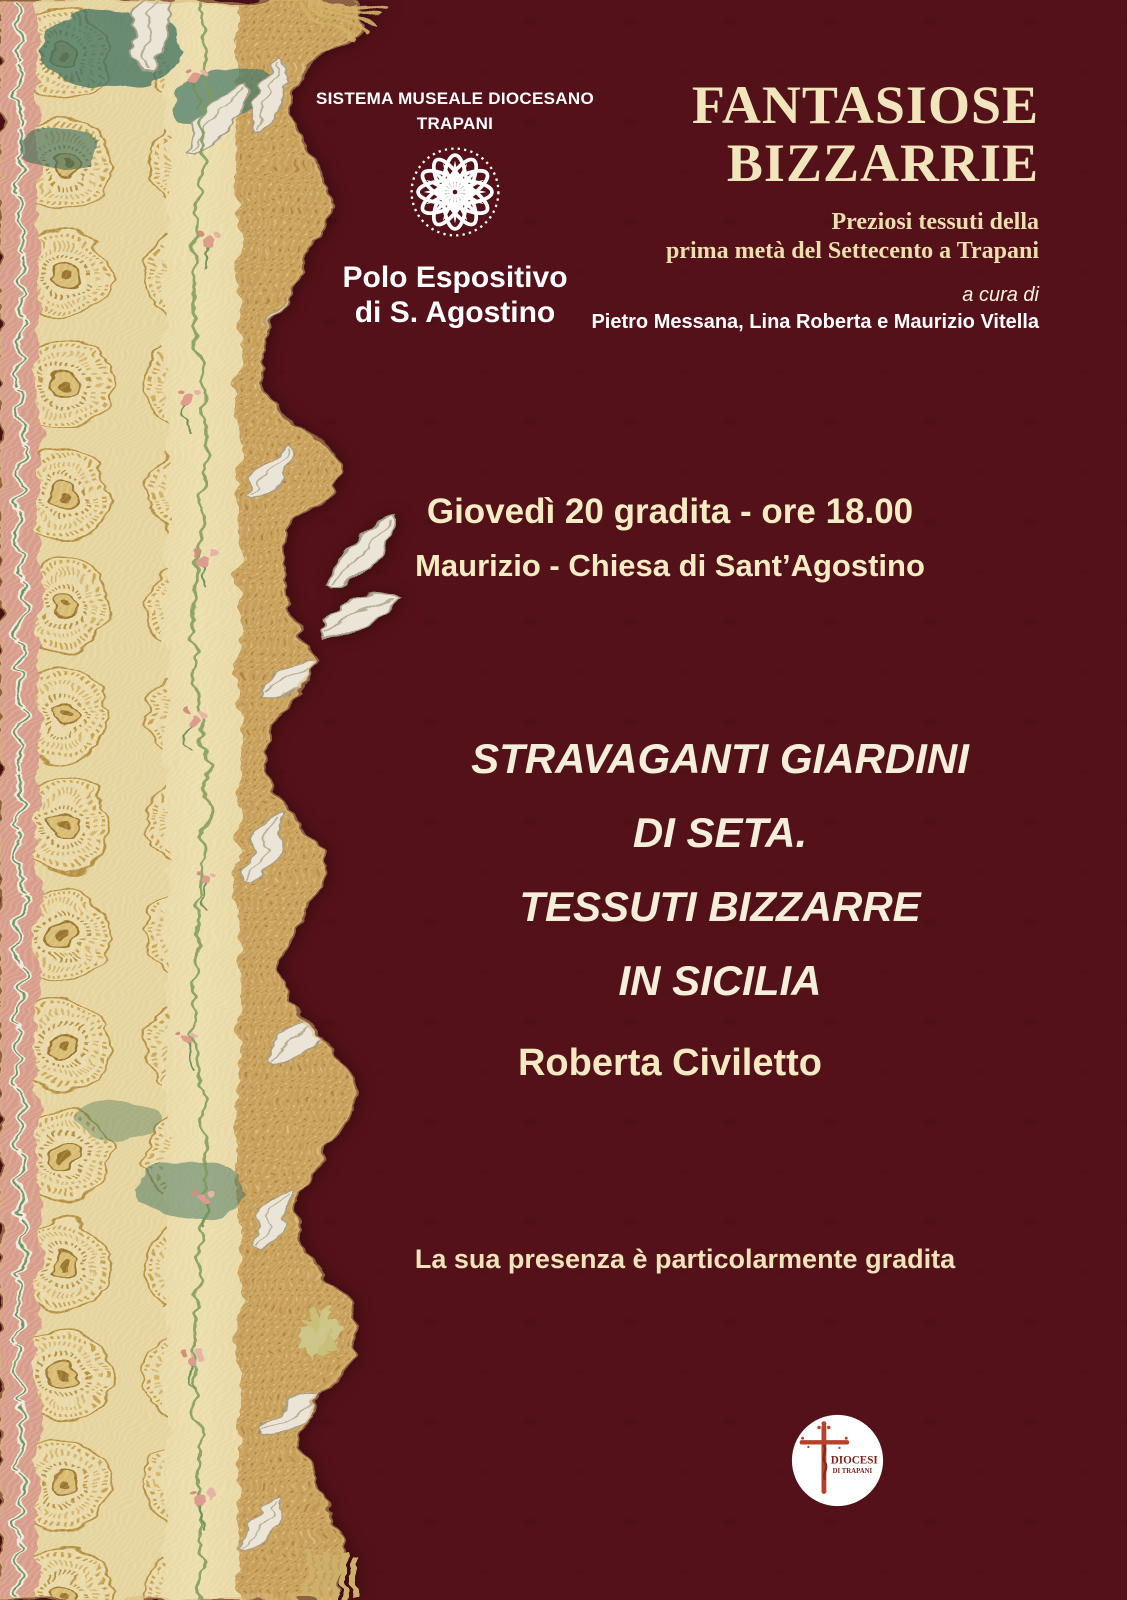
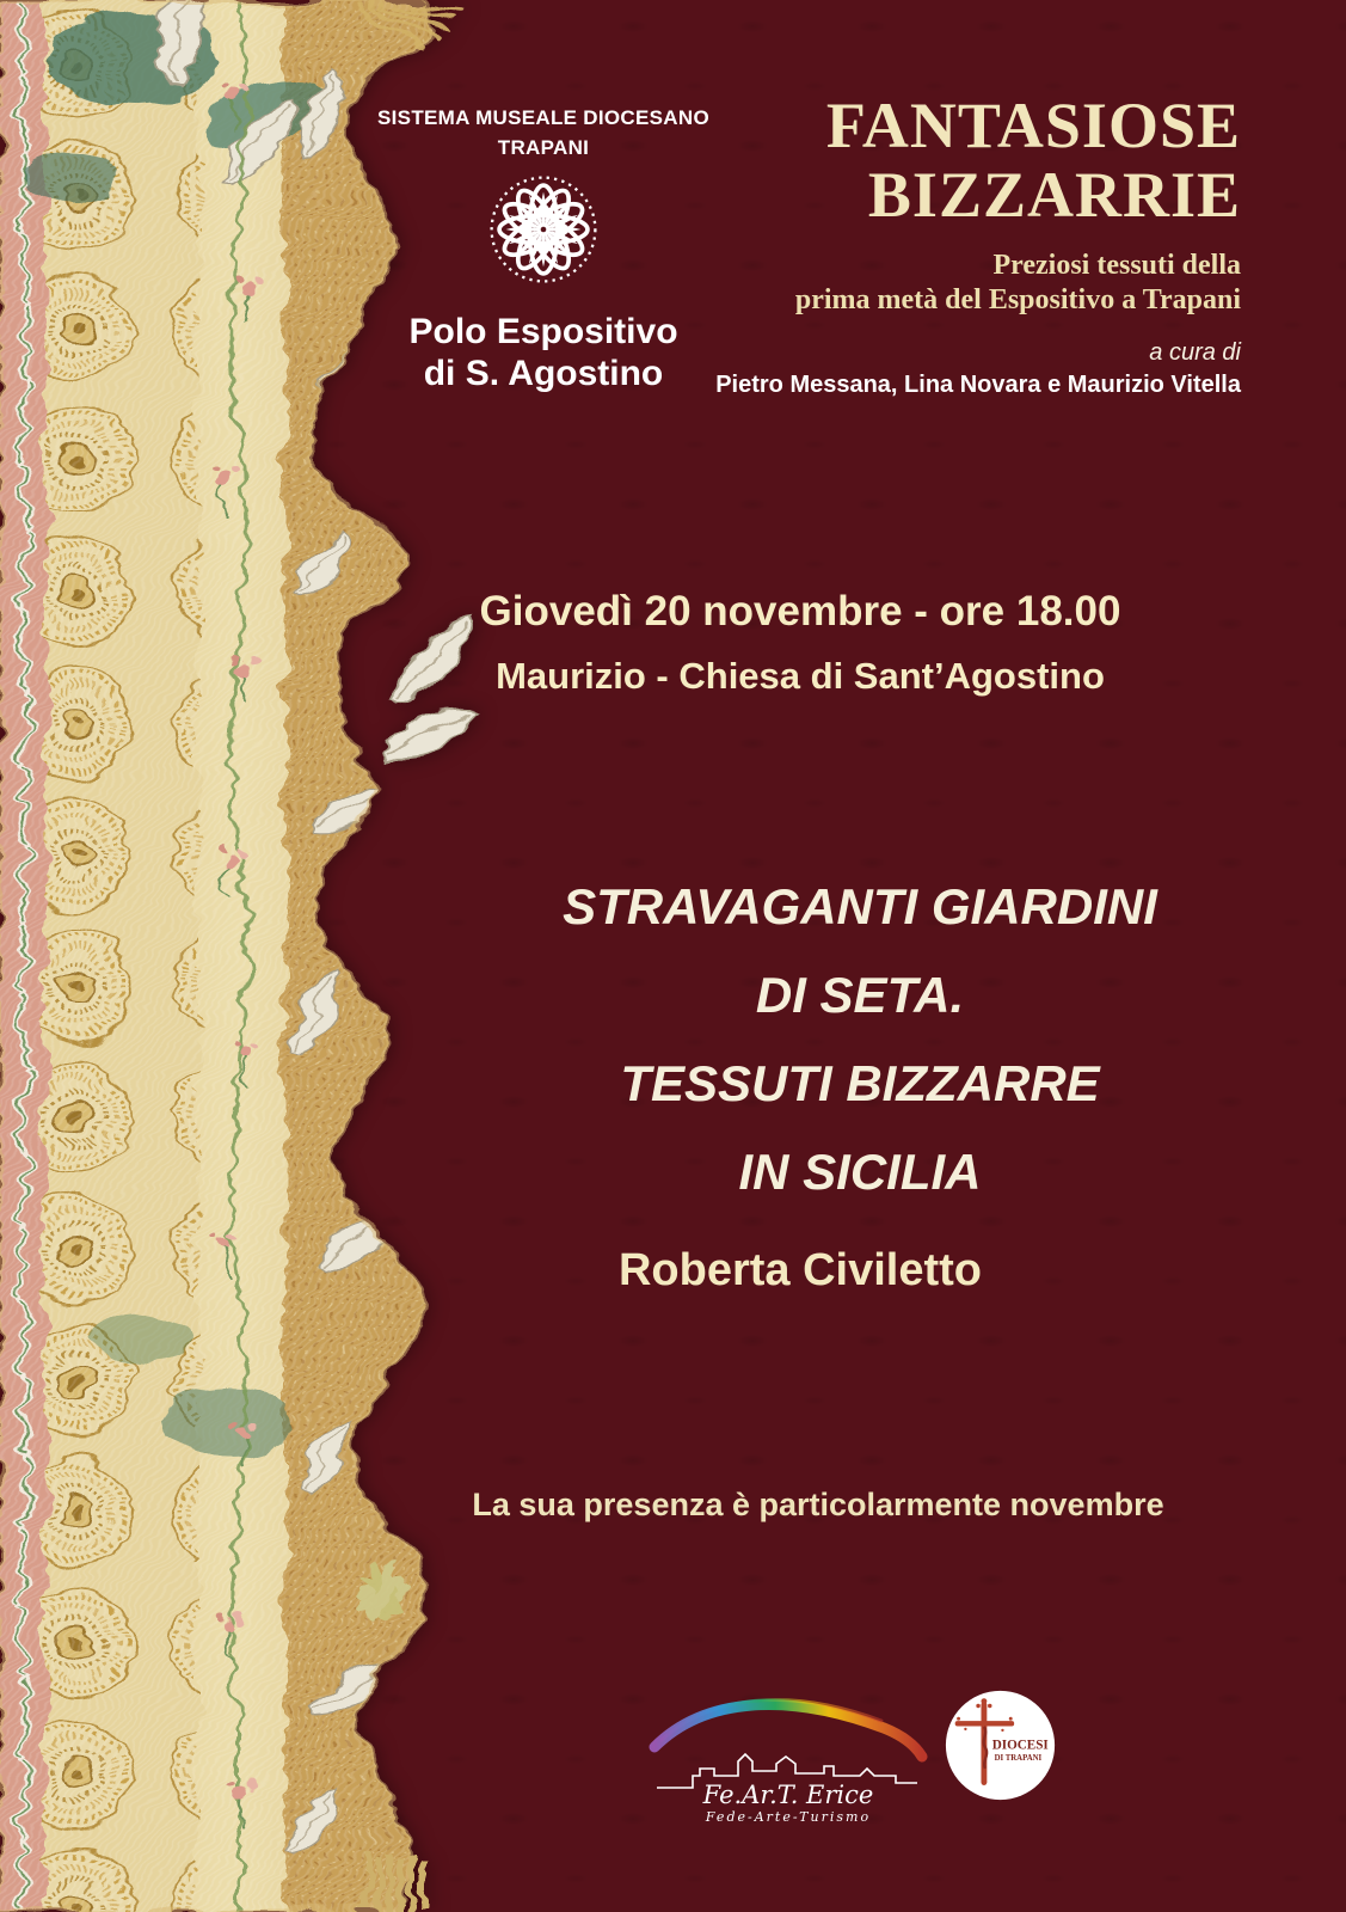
  SISTEMA MUSEALE DIOCESANO
  TRAPANI
  Polo Espositivo
  di S. Agostino
  FANTASIOSE
  BIZZARRIE
  Preziosi tessuti della
- prima metà del Settecento a Trapani
+ prima metà del Espositivo a Trapani
  a cura di
- Pietro Messana, Lina Roberta e Maurizio Vitella
+ Pietro Messana, Lina Novara e Maurizio Vitella
- Giovedì 20 gradita - ore 18.00
+ Giovedì 20 novembre - ore 18.00
  Maurizio - Chiesa di Sant’Agostino
  STRAVAGANTI GIARDINI
  DI SETA.
  TESSUTI BIZZARRE
  IN SICILIA
  Roberta Civiletto
- La sua presenza è particolarmente gradita
+ La sua presenza è particolarmente novembre
+ Fe.Ar.T. Erice
+ Fede-Arte-Turismo
  DIOCESI
